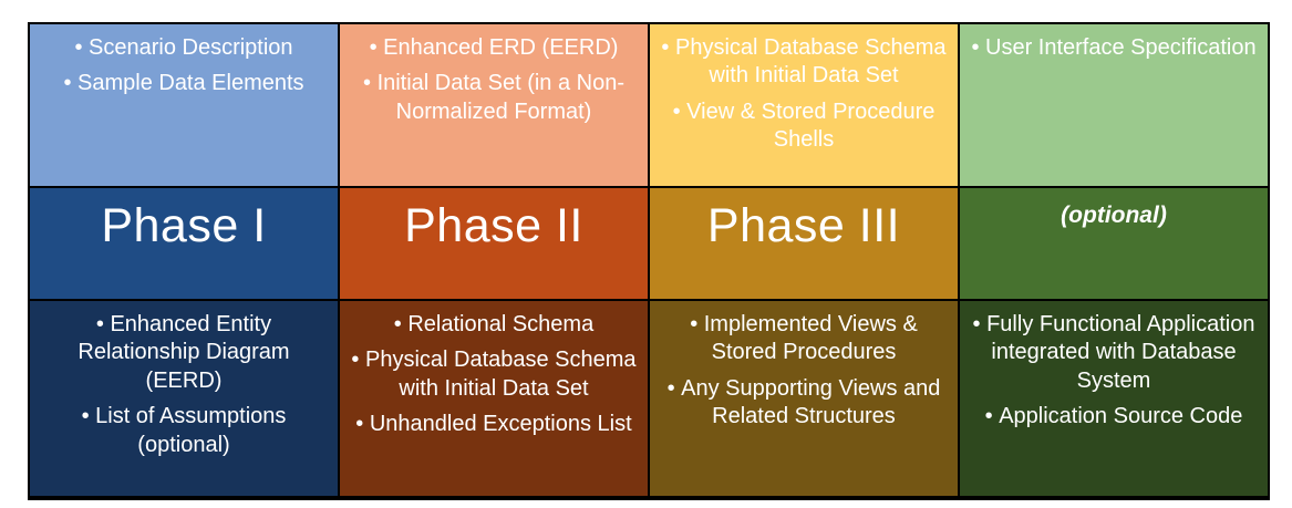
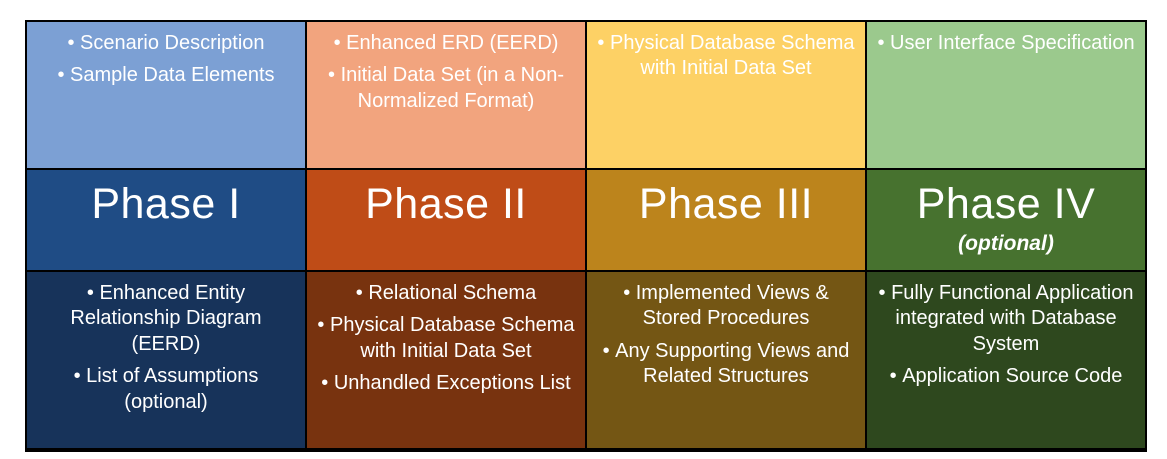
  Scenario Description
  Sample Data Elements
  Phase I
  Enhanced Entity Relationship Diagram (EERD)
  List of Assumptions (optional)
  Enhanced ERD (EERD)
  Initial Data Set (in a Non-Normalized Format)
  Phase II
  Relational Schema
  Physical Database Schema with Initial Data Set
  Unhandled Exceptions List
  Physical Database Schema with Initial Data Set
- View & Stored Procedure Shells
  Phase III
  Implemented Views & Stored Procedures
  Any Supporting Views and Related Structures
  User Interface Specification
+ Phase IV
  (optional)
  Fully Functional Application integrated with Database System
  Application Source Code
